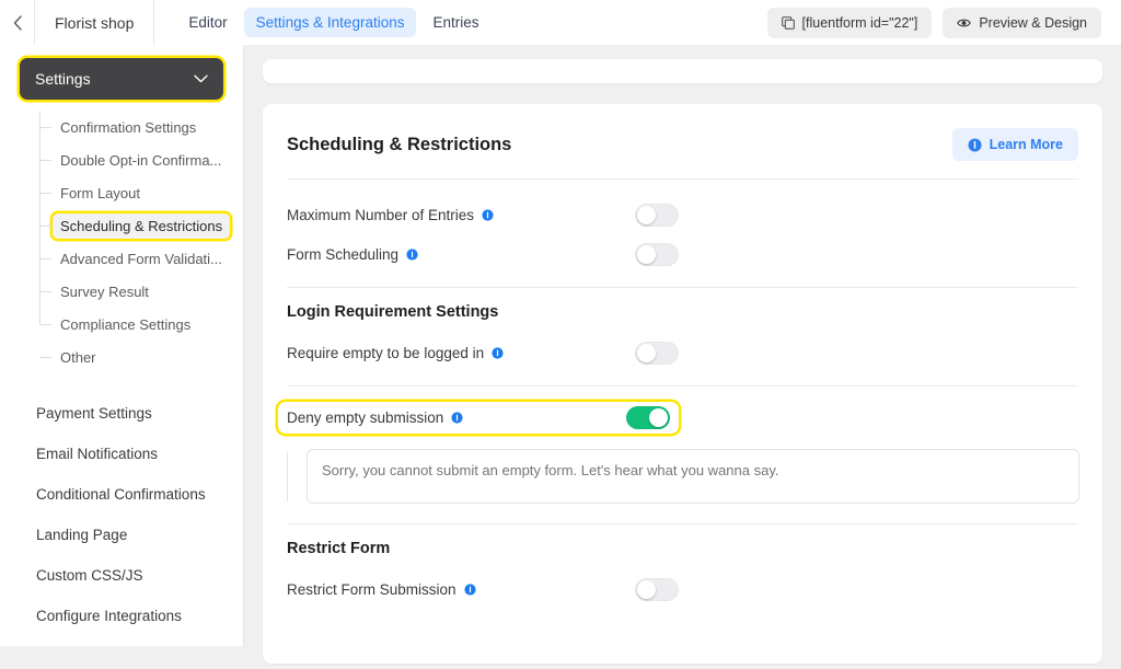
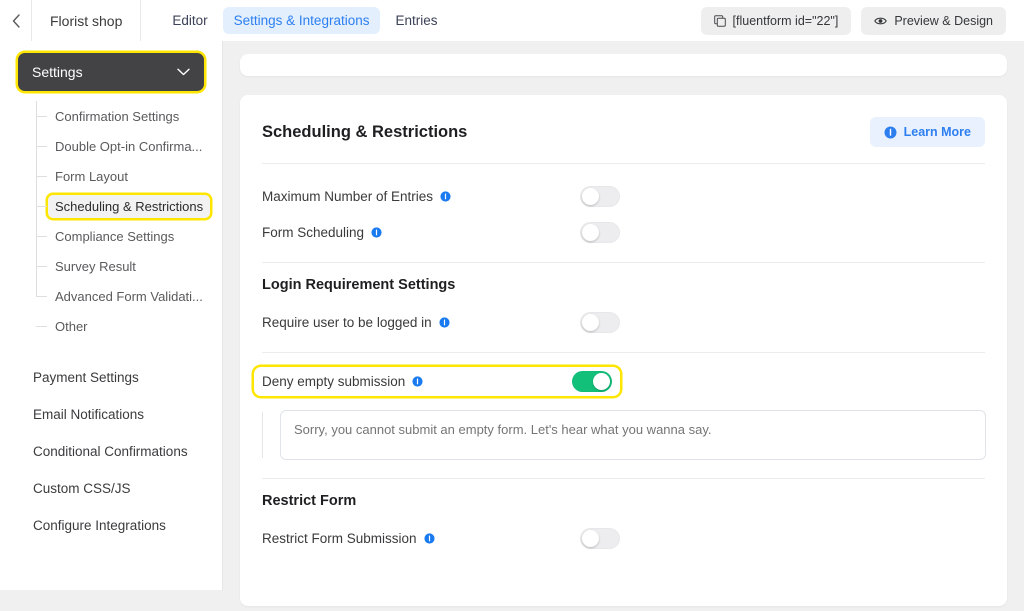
  Florist shop
  Editor
  Settings & Integrations
  Entries
  [fluentform id="22"]
  Preview & Design
  Settings
  Confirmation Settings
  Double Opt-in Confirma...
  Form Layout
  Scheduling & Restrictions
- Advanced Form Validati...
+ Compliance Settings
  Survey Result
- Compliance Settings
+ Advanced Form Validati...
  Other
  Payment Settings
  Email Notifications
  Conditional Confirmations
- Landing Page
  Custom CSS/JS
  Configure Integrations
  Scheduling & Restrictions
  Learn More
  Maximum Number of Entries
  Form Scheduling
  Login Requirement Settings
- Require empty to be logged in
+ Require user to be logged in
  Deny empty submission
  Sorry, you cannot submit an empty form. Let's hear what you wanna say.
  Restrict Form
  Restrict Form Submission
